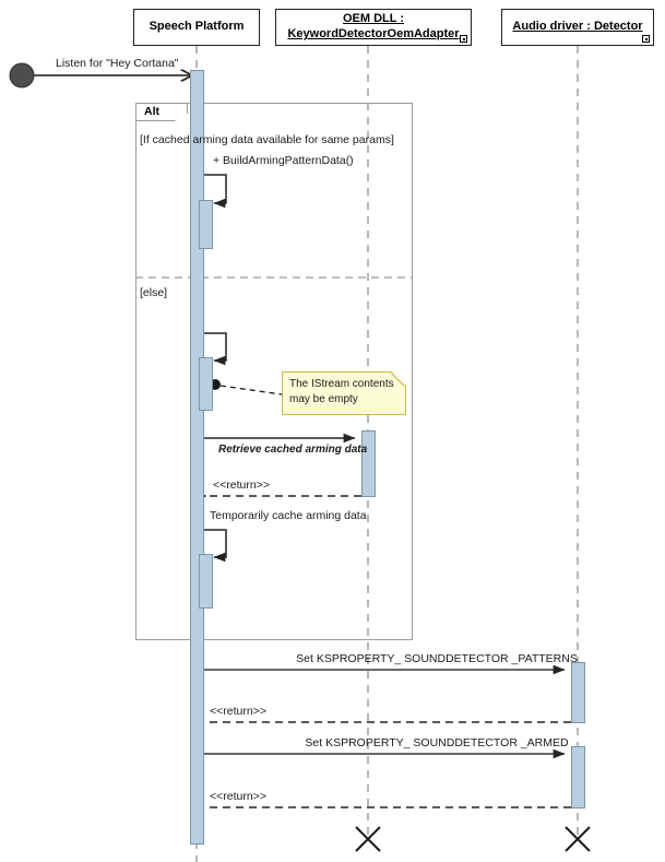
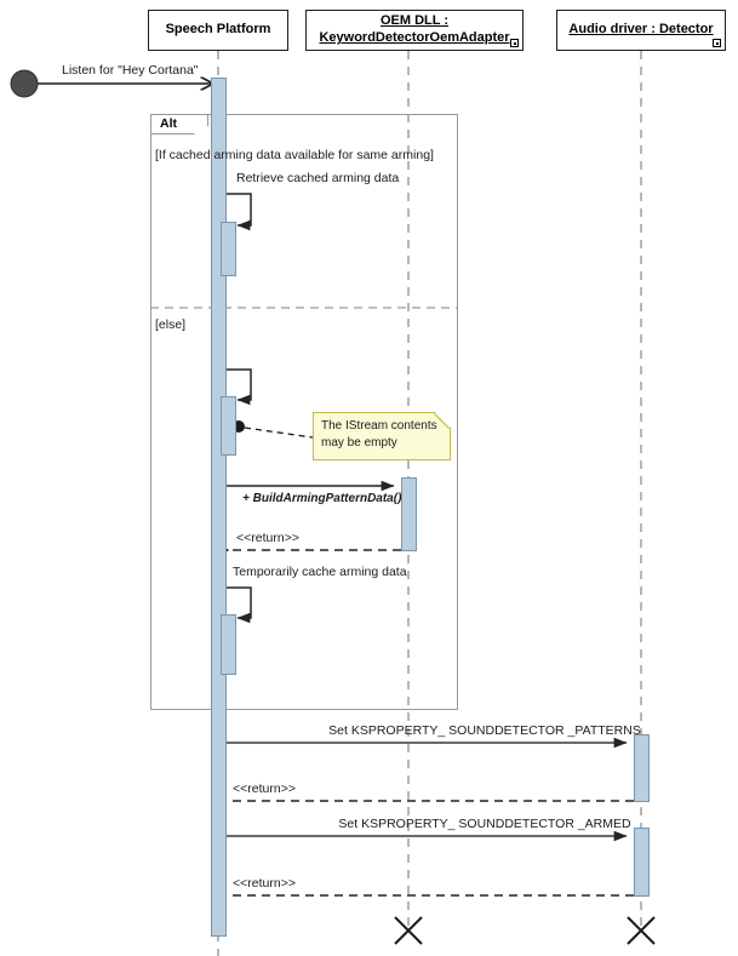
  Alt
  Speech Platform
  OEM DLL :
  KeywordDetectorOemAdapter
  Audio driver : Detector
  Listen for "Hey Cortana"
- [If cached arming data available for same params]
+ [If cached arming data available for same arming]
- + BuildArmingPatternData()
+ Retrieve cached arming data
  [else]
- Retrieve cached arming data
+ + BuildArmingPatternData()
  <<return>>
  Temporarily cache arming data
  Set KSPROPERTY_ SOUNDDETECTOR _PATTERNS
  <<return>>
  Set KSPROPERTY_ SOUNDDETECTOR _ARMED
  <<return>>
  The IStream contents
  may be empty
